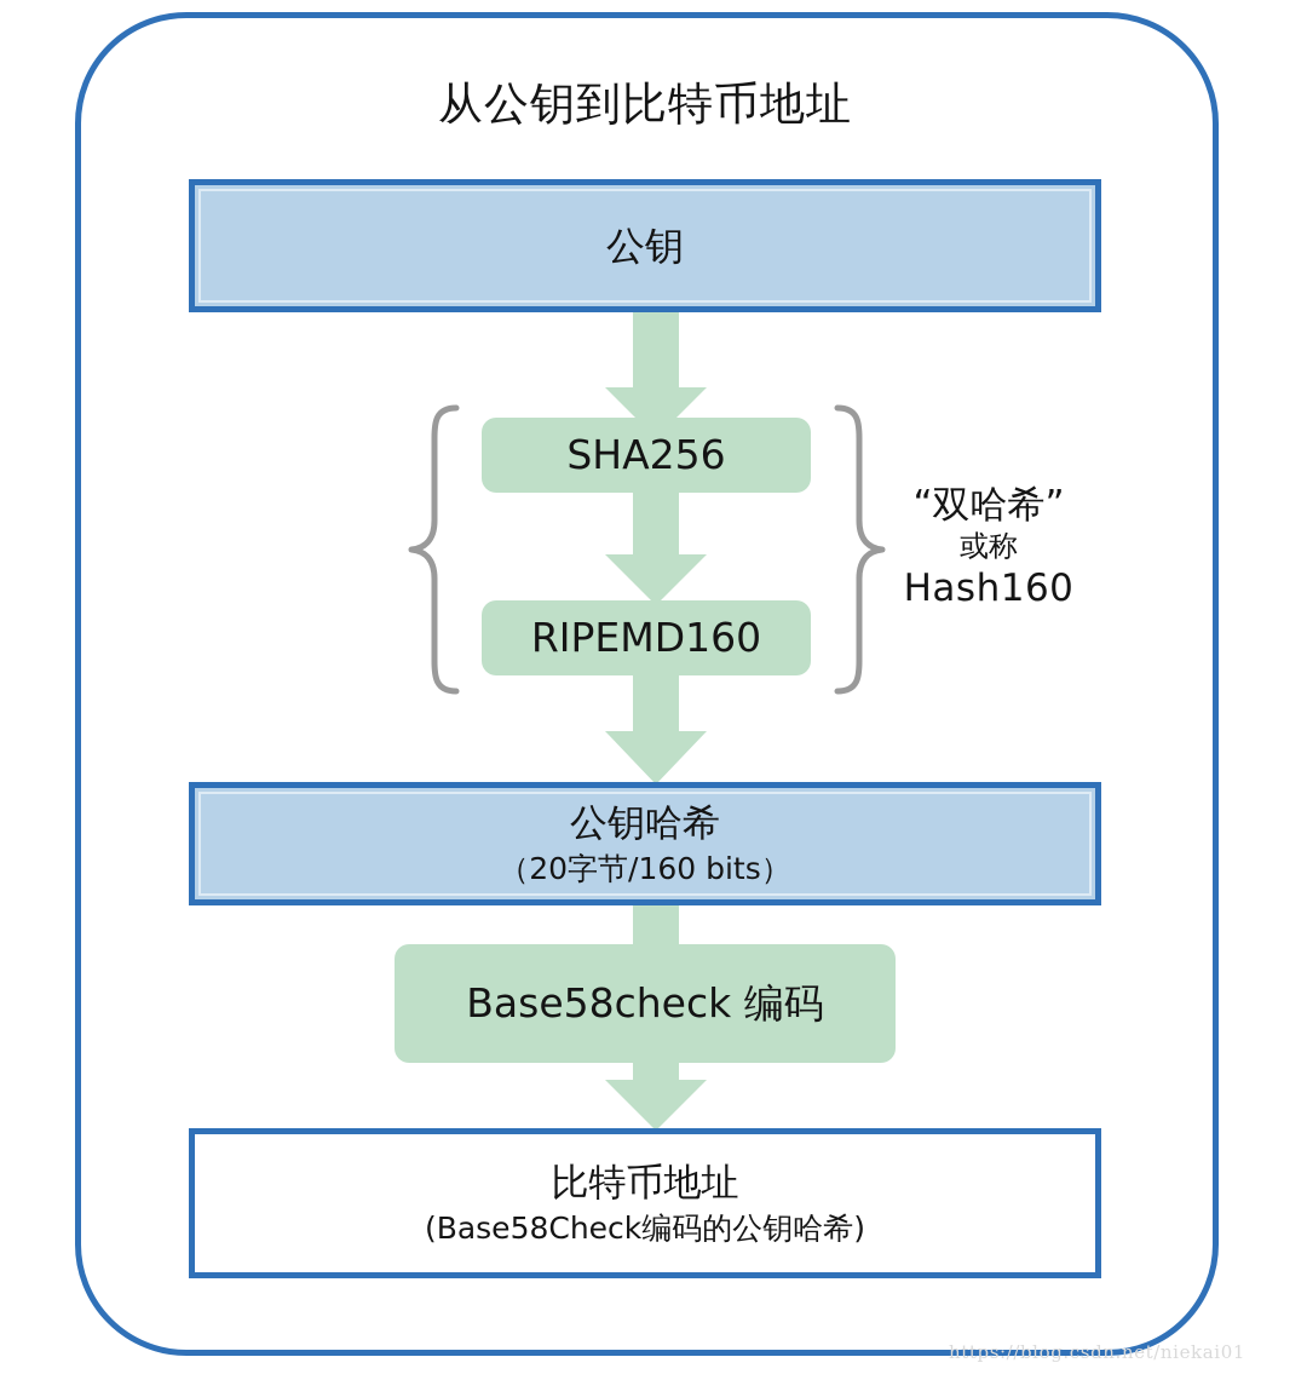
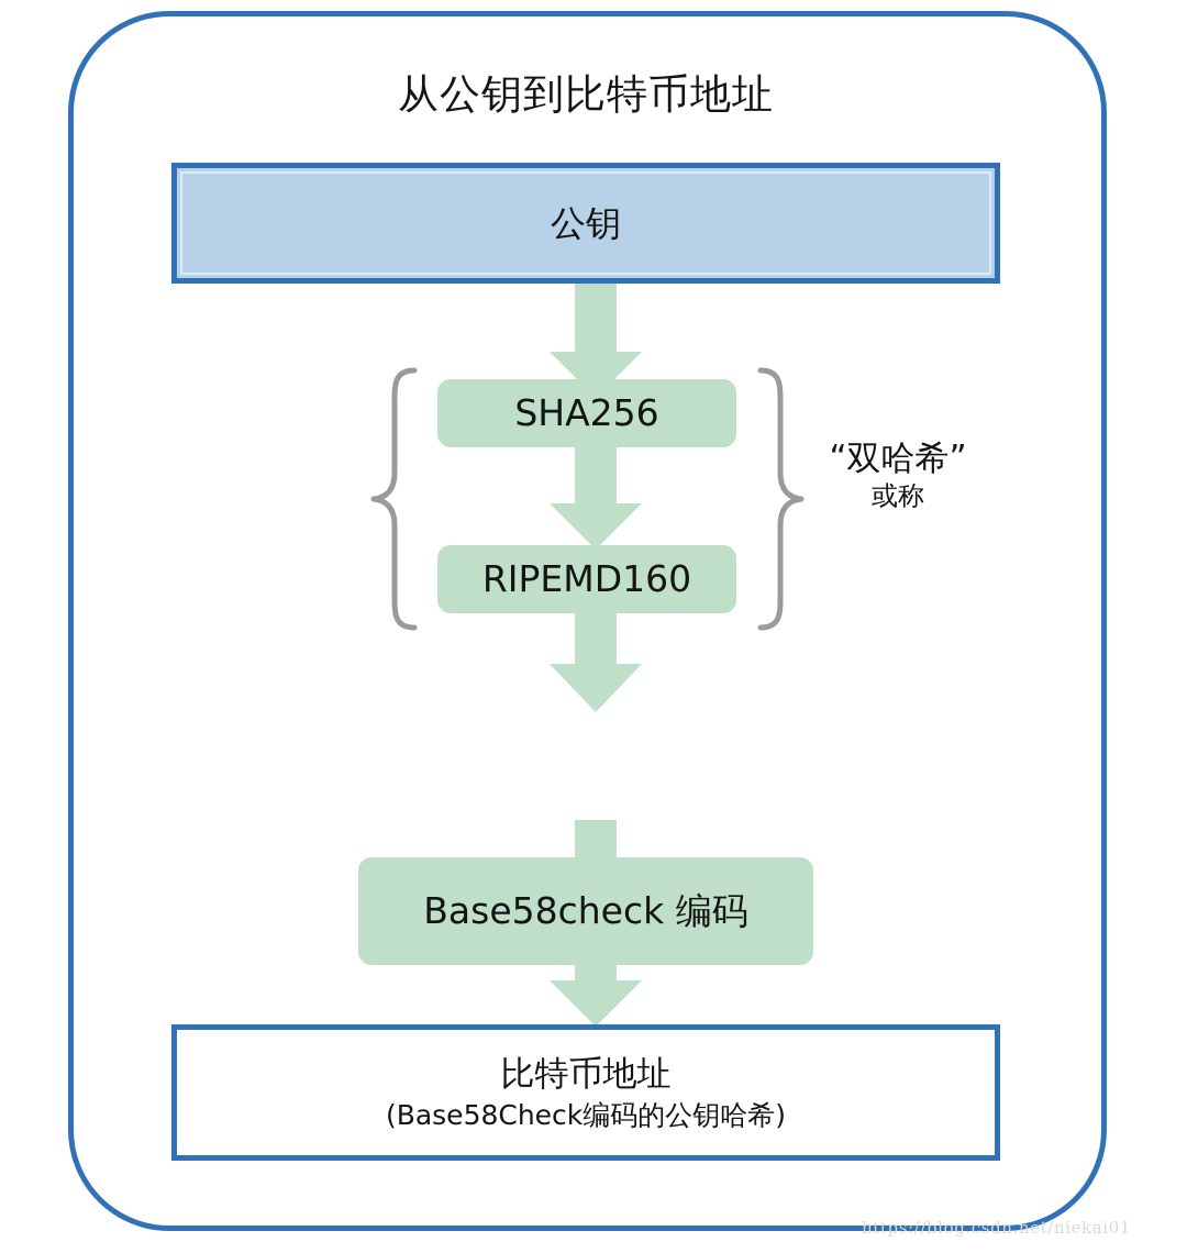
  从公钥到比特币地址
  公钥
  SHA256
  RIPEMD160
  “双哈希”
  或称
- Hash160
- 公钥哈希
- （20字节/160 bits）
  Base58check 编码
  比特币地址
  (Base58Check编码的公钥哈希)
  https://blog.csdn.net/niekai01
